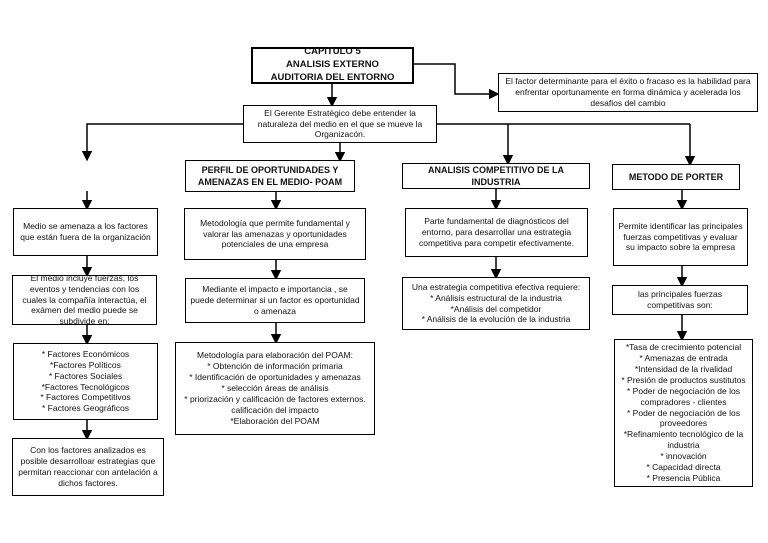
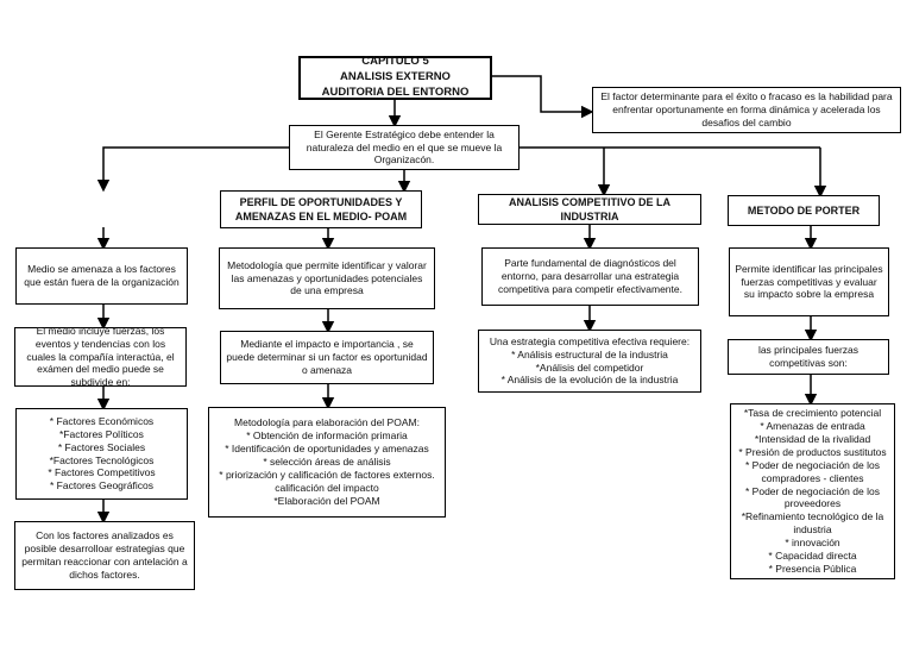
  CAPITULO 5
  ANALISIS EXTERNO
  AUDITORIA DEL ENTORNO
  El factor determinante para el éxito o fracaso es la habilidad para enfrentar oportunamente en forma dinámica y acelerada los desafios del cambio
  El Gerente Estratégico debe entender la naturaleza del medio en el que se mueve la Organizacón.
  Medio se amenaza a los factores que están fuera de la organización
  El medio incluye fuerzas, los eventos y tendencias con los cuales la compañía interactúa, el exámen del medio puede se subdivide en:
  * Factores Económicos
  *Factores Políticos
  * Factores Sociales
  *Factores Tecnológicos
  * Factores Competitivos
  * Factores Geográficos
  Con los factores analizados es posible desarrolloar estrategias que permitan reaccionar con antelación a dichos factores.
  PERFIL DE OPORTUNIDADES Y
  AMENAZAS EN EL MEDIO- POAM
- Metodología que permite fundamental y valorar las amenazas y oportunidades potenciales de una empresa
+ Metodología que permite identificar y valorar las amenazas y oportunidades potenciales de una empresa
  Mediante el impacto e importancia , se puede determinar si un factor es oportunidad o amenaza
  Metodología para elaboración del POAM:
  * Obtención de información primaria
  * Identificación de oportunidades y amenazas
  * selección áreas de análisis
  * priorización y calificación de factores externos.
  calificación del impacto
  *Elaboración del POAM
  ANALISIS COMPETITIVO DE LA INDUSTRIA
  Parte fundamental de diagnósticos del entorno, para desarrollar una estrategia competitiva para competir efectivamente.
  Una estrategia competitiva efectiva requiere:
  * Análisis estructural de la industria
  *Análisis del competidor
  * Análisis de la evolución de la industria
  METODO DE PORTER
  Permite identificar las principales fuerzas competitivas y evaluar su impacto sobre la empresa
  las principales fuerzas competitivas son:
  *Tasa de crecimiento potencial
  * Amenazas de entrada
  *Intensidad de la rivalidad
  * Presión de productos sustitutos
  * Poder de negociación de los compradores - clientes
  * Poder de negociación de los proveedores
  *Refinamiento tecnológico de la industria
  * innovación
  * Capacidad directa
  * Presencia Pública
